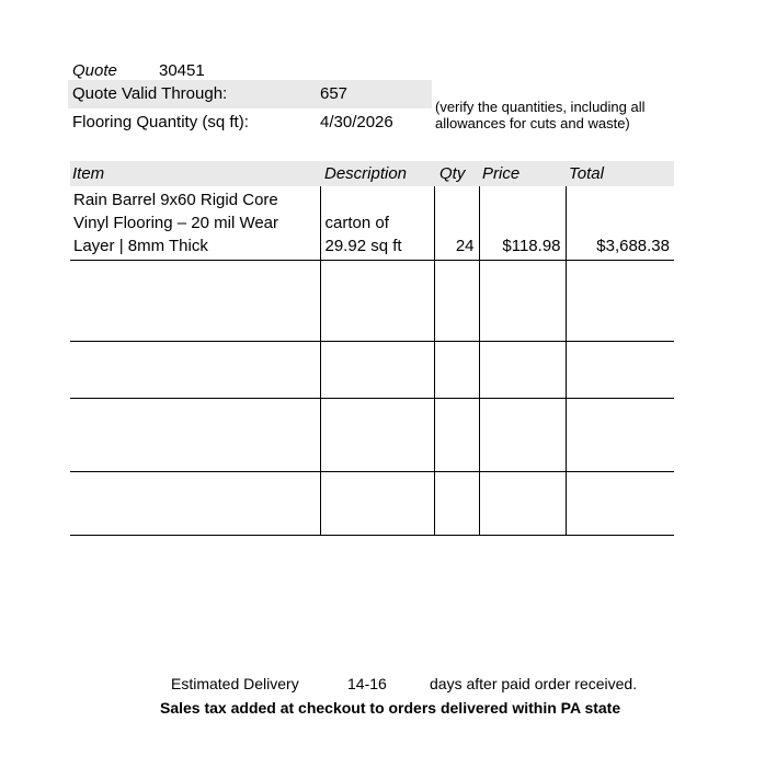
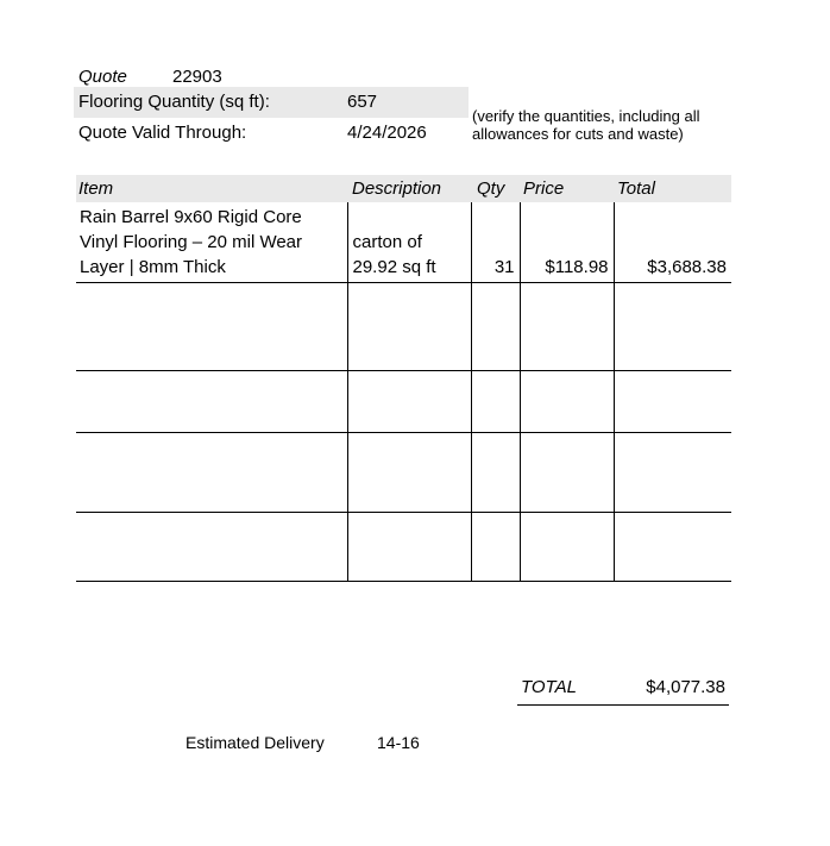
  Quote
- 30451
+ 22903
- Quote Valid Through:
+ Flooring Quantity (sq ft):
  657
- Flooring Quantity (sq ft):
+ Quote Valid Through:
- 4/30/2026
+ 4/24/2026
  (verify the quantities, including all allowances for cuts and waste)
  Item	Description	Qty	Price	Total
- Rain Barrel 9x60 Rigid Core Vinyl Flooring – 20 mil Wear Layer | 8mm Thick	carton of 29.92 sq ft	24	$118.98	$3,688.38
+ Rain Barrel 9x60 Rigid Core Vinyl Flooring – 20 mil Wear Layer | 8mm Thick	carton of 29.92 sq ft	31	$118.98	$3,688.38
+ TOTAL
+ $4,077.38
  Estimated Delivery
  14-16
- days after paid order received.
- Sales tax added at checkout to orders delivered within PA state
